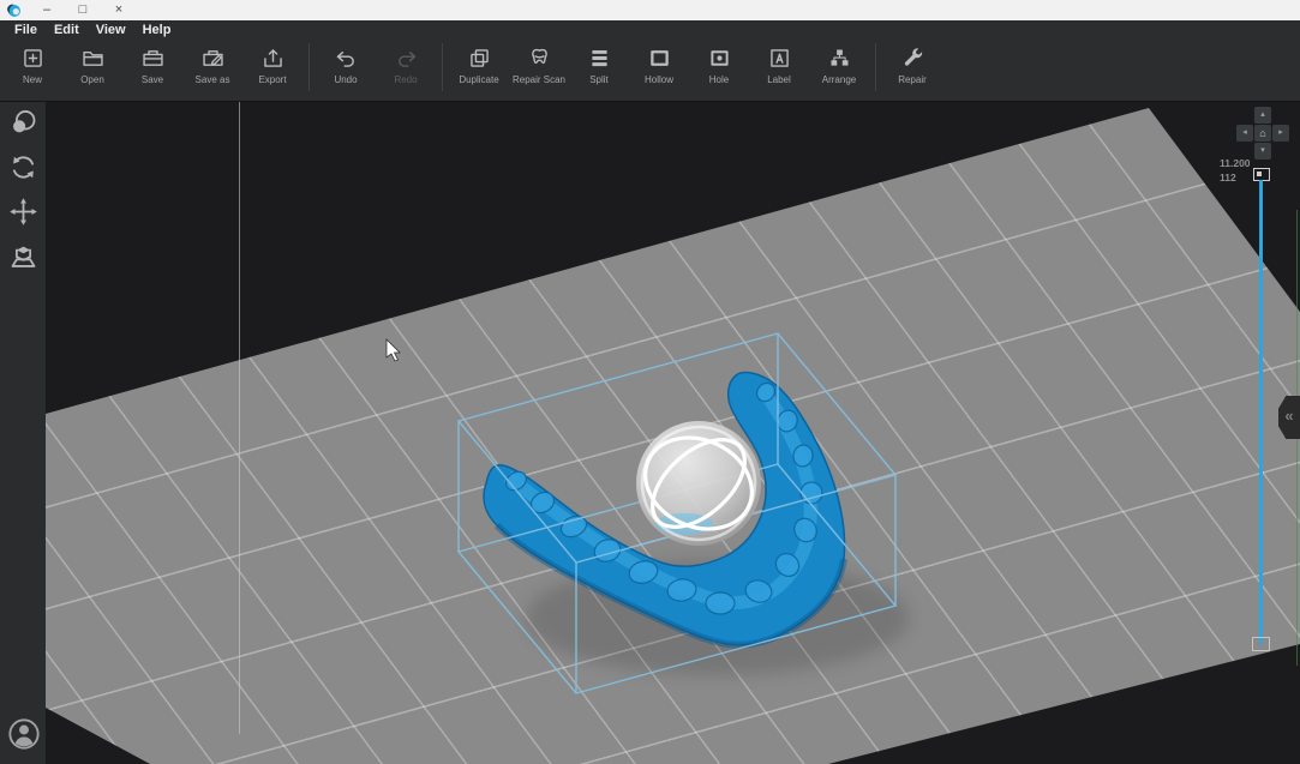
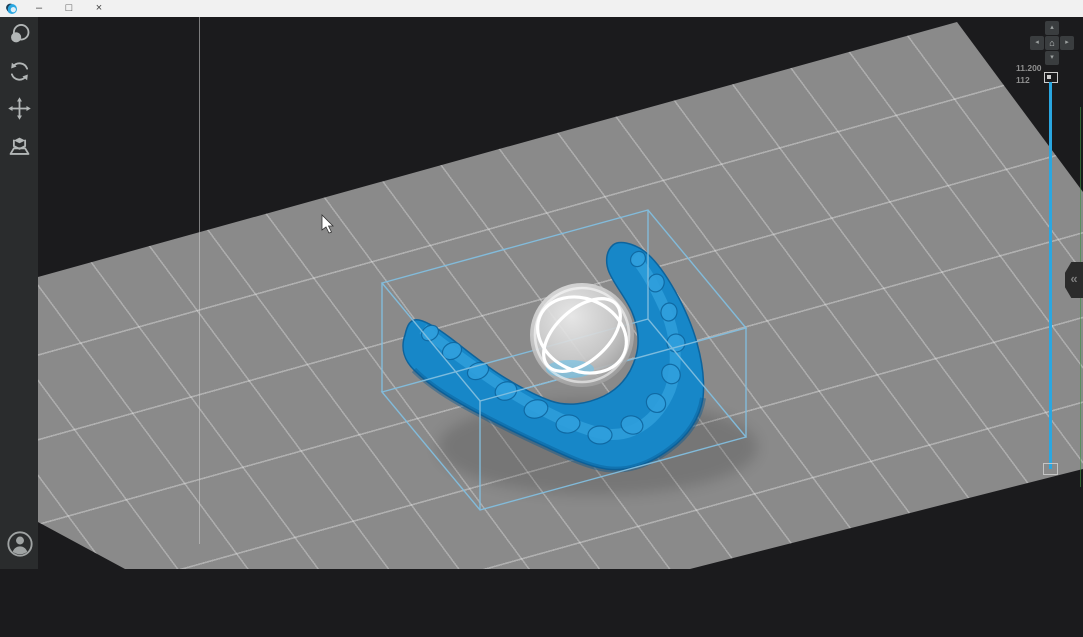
  –
  □
  ×
- File
- Edit
- View
- Help
- New
- Open
- Save
- Save as
- Export
- Undo
- Redo
- Duplicate
- Repair Scan
- Split
- Hollow
- Hole
- Label
- Arrange
- Repair
  ⌂
  11.200
  112
  «
